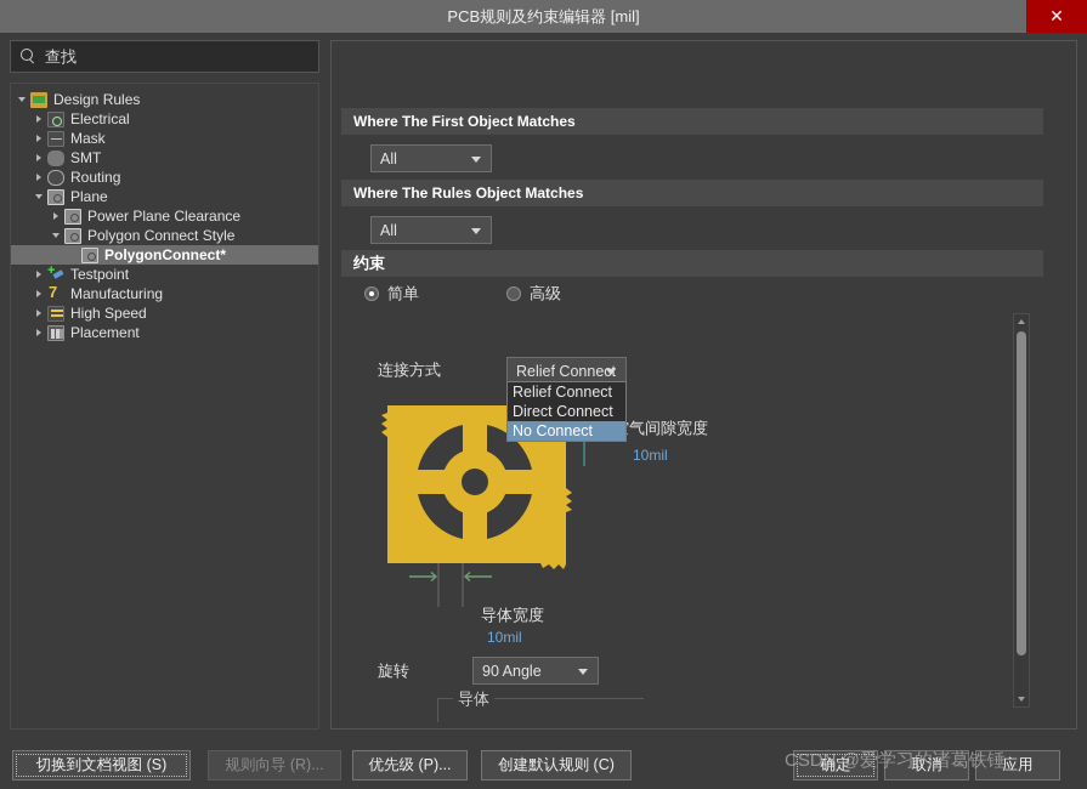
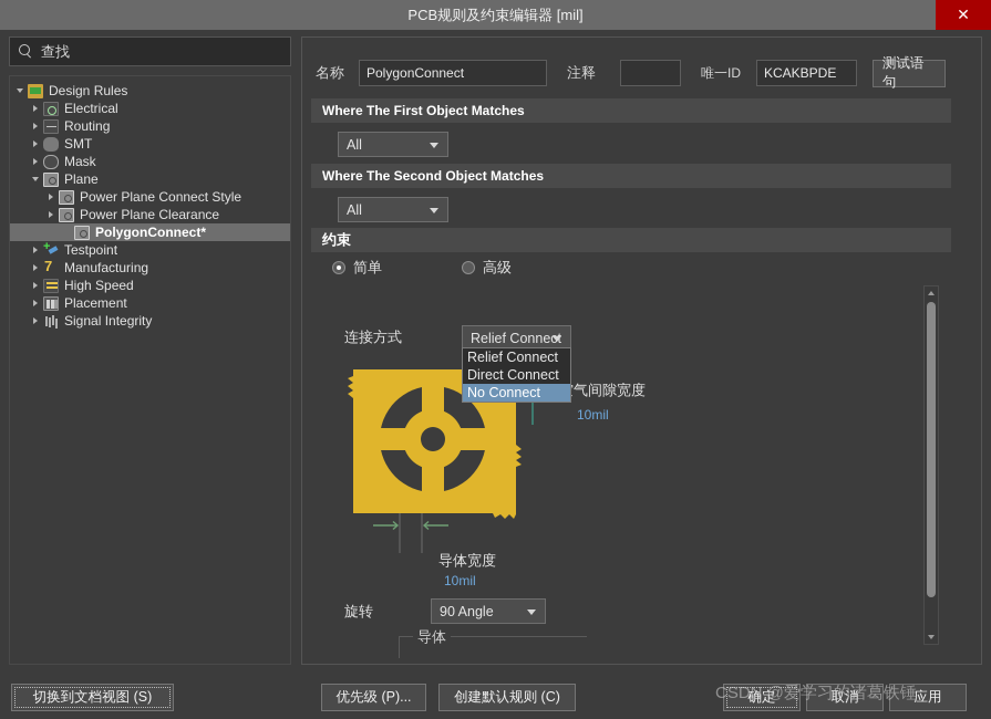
  PCB规则及约束编辑器 [mil]
  ✕
  查找
  Design Rules
  Electrical
- Mask
+ Routing
  SMT
- Routing
+ Mask
  Plane
+ Power Plane Connect Style
  Power Plane Clearance
- Polygon Connect Style
  PolygonConnect*
  Testpoint
  Manufacturing
  High Speed
  Placement
+ Signal Integrity
+ 名称
+ PolygonConnect
+ 注释
+ 唯一ID
+ KCAKBPDE
+ 测试语句
  Where The First Object Matches
  All
- Where The Rules Object Matches
+ Where The Second Object Matches
  All
  约束
  简单
  高级
  连接方式
  Relief Connect
  导体宽度
  10mil
  气间隙宽度
  10mil
  旋转
  90 Angle
  导体
  Relief Connect
  Direct Connect
  No Connect
  切换到文档视图 (S)
- 规则向导 (R)...
  优先级 (P)...
  创建默认规则 (C)
  确定
  取消
  应用
  CSDN @爱学习的诸葛铁锤
